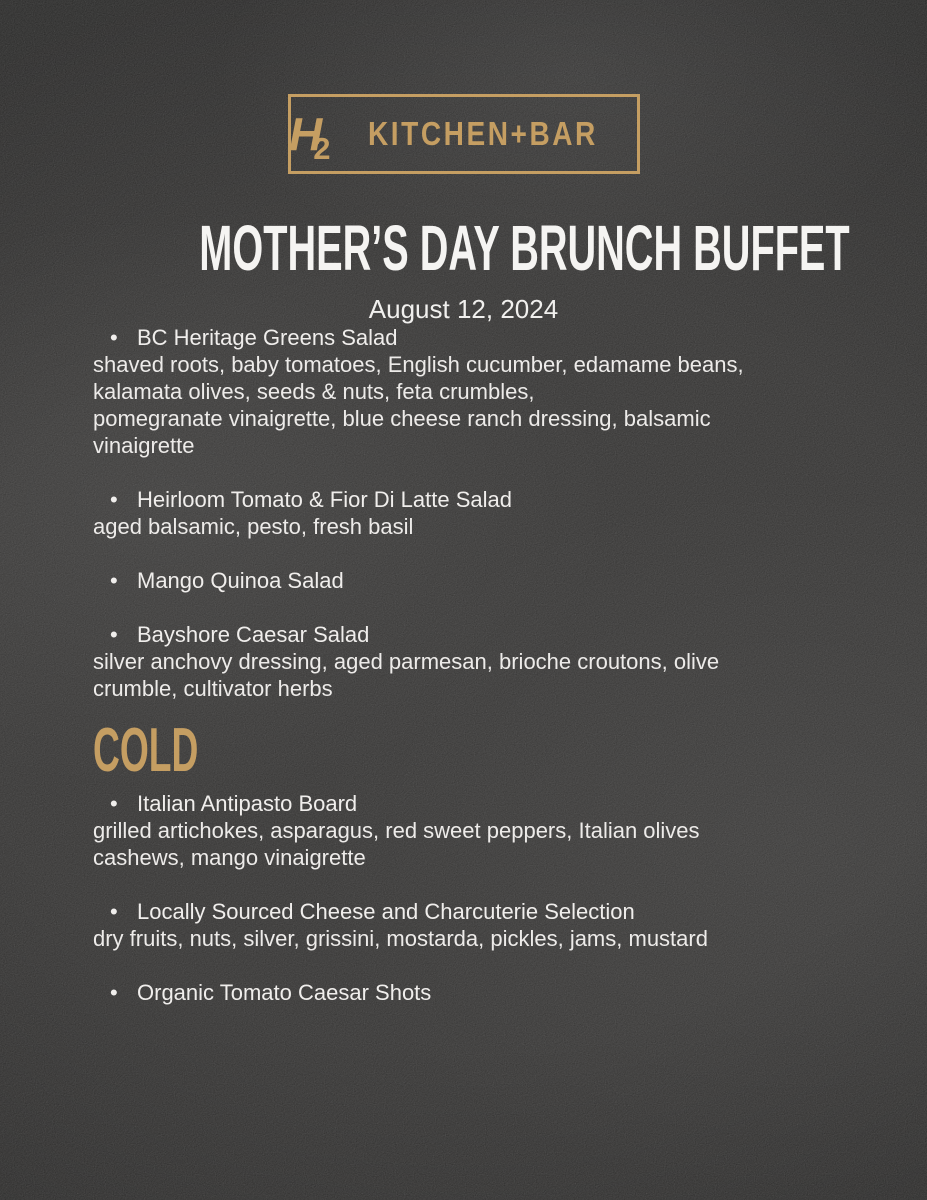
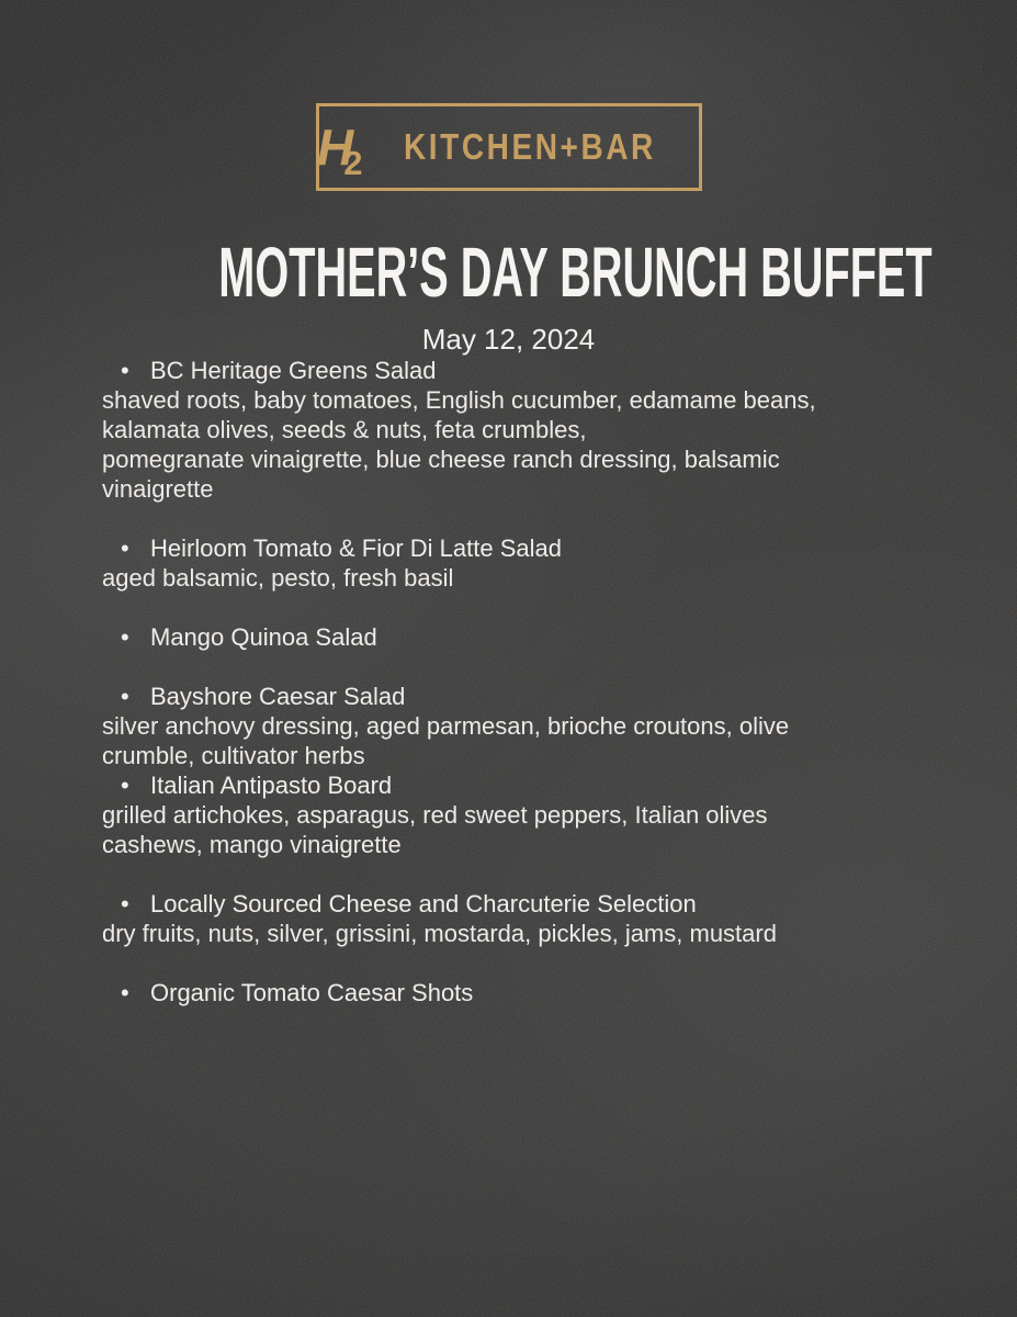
  H2
  KITCHEN+BAR
  MOTHER’S DAY BRUNCH BUFFET
- August 12, 2024
+ May 12, 2024
  •
  BC Heritage Greens Salad
  shaved roots, baby tomatoes, English cucumber, edamame beans,
  kalamata olives, seeds & nuts, feta crumbles,
  pomegranate vinaigrette, blue cheese ranch dressing, balsamic
  vinaigrette
  •
  Heirloom Tomato & Fior Di Latte Salad
  aged balsamic, pesto, fresh basil
  •
  Mango Quinoa Salad
  •
  Bayshore Caesar Salad
  silver anchovy dressing, aged parmesan, brioche croutons, olive
  crumble, cultivator herbs
- COLD
  •
  Italian Antipasto Board
  grilled artichokes, asparagus, red sweet peppers, Italian olives
  cashews, mango vinaigrette
  •
  Locally Sourced Cheese and Charcuterie Selection
  dry fruits, nuts, silver, grissini, mostarda, pickles, jams, mustard
  •
  Organic Tomato Caesar Shots
